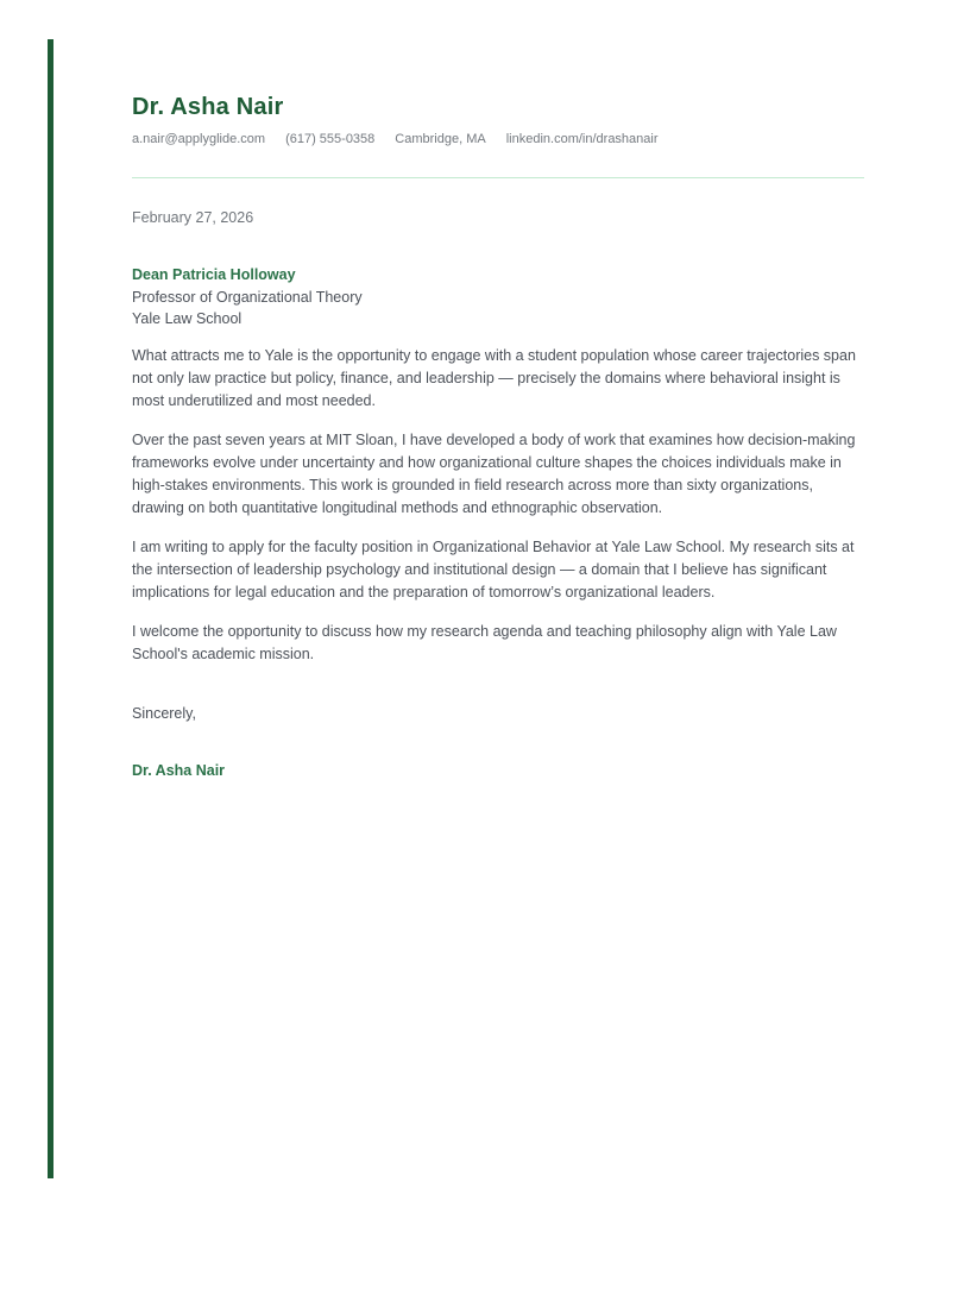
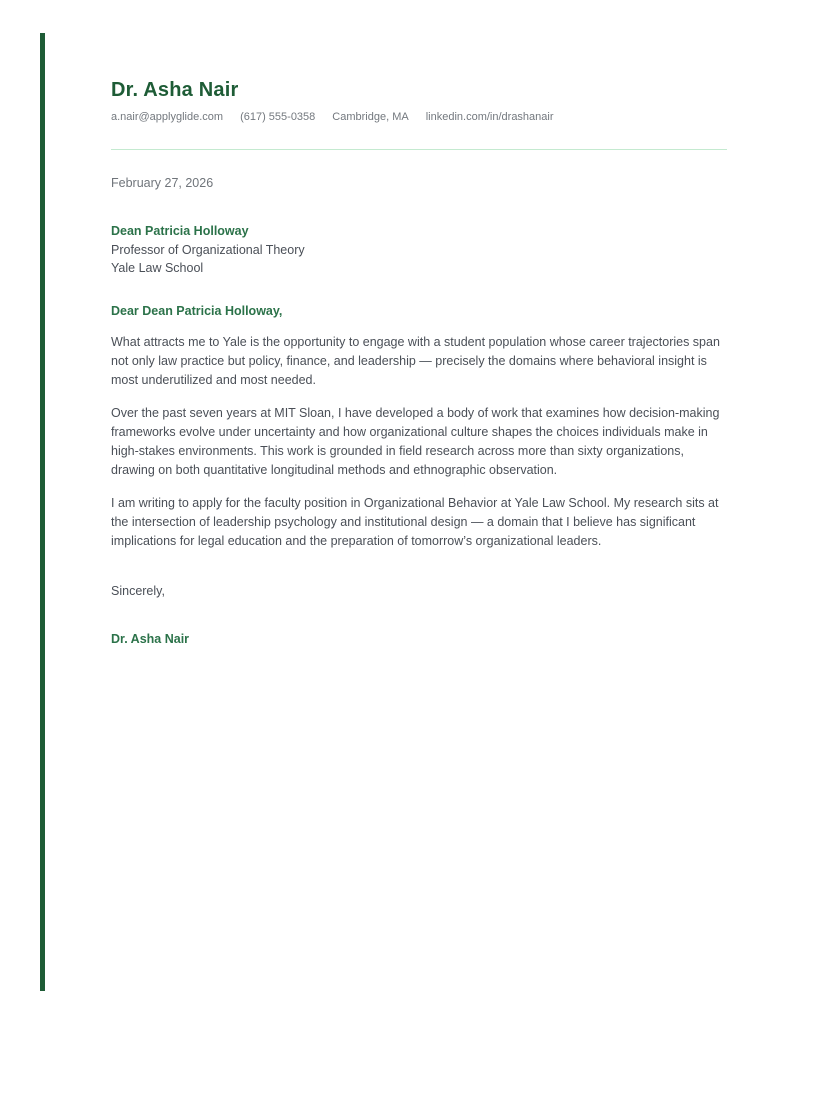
  Dr. Asha Nair
  a.nair@applyglide.com
  (617) 555-0358
  Cambridge, MA
  linkedin.com/in/drashanair
  February 27, 2026
  Dean Patricia Holloway
  Professor of Organizational Theory
  Yale Law School
+ Dear Dean Patricia Holloway,
  What attracts me to Yale is the opportunity to engage with a student population whose career trajectories span not only law practice but policy, finance, and leadership — precisely the domains where behavioral insight is most underutilized and most needed.
  Over the past seven years at MIT Sloan, I have developed a body of work that examines how decision-making frameworks evolve under uncertainty and how organizational culture shapes the choices individuals make in high-stakes environments. This work is grounded in field research across more than sixty organizations, drawing on both quantitative longitudinal methods and ethnographic observation.
  I am writing to apply for the faculty position in Organizational Behavior at Yale Law School. My research sits at the intersection of leadership psychology and institutional design — a domain that I believe has significant implications for legal education and the preparation of tomorrow’s organizational leaders.
- I welcome the opportunity to discuss how my research agenda and teaching philosophy align with Yale Law School's academic mission.
  Sincerely,
  Dr. Asha Nair
